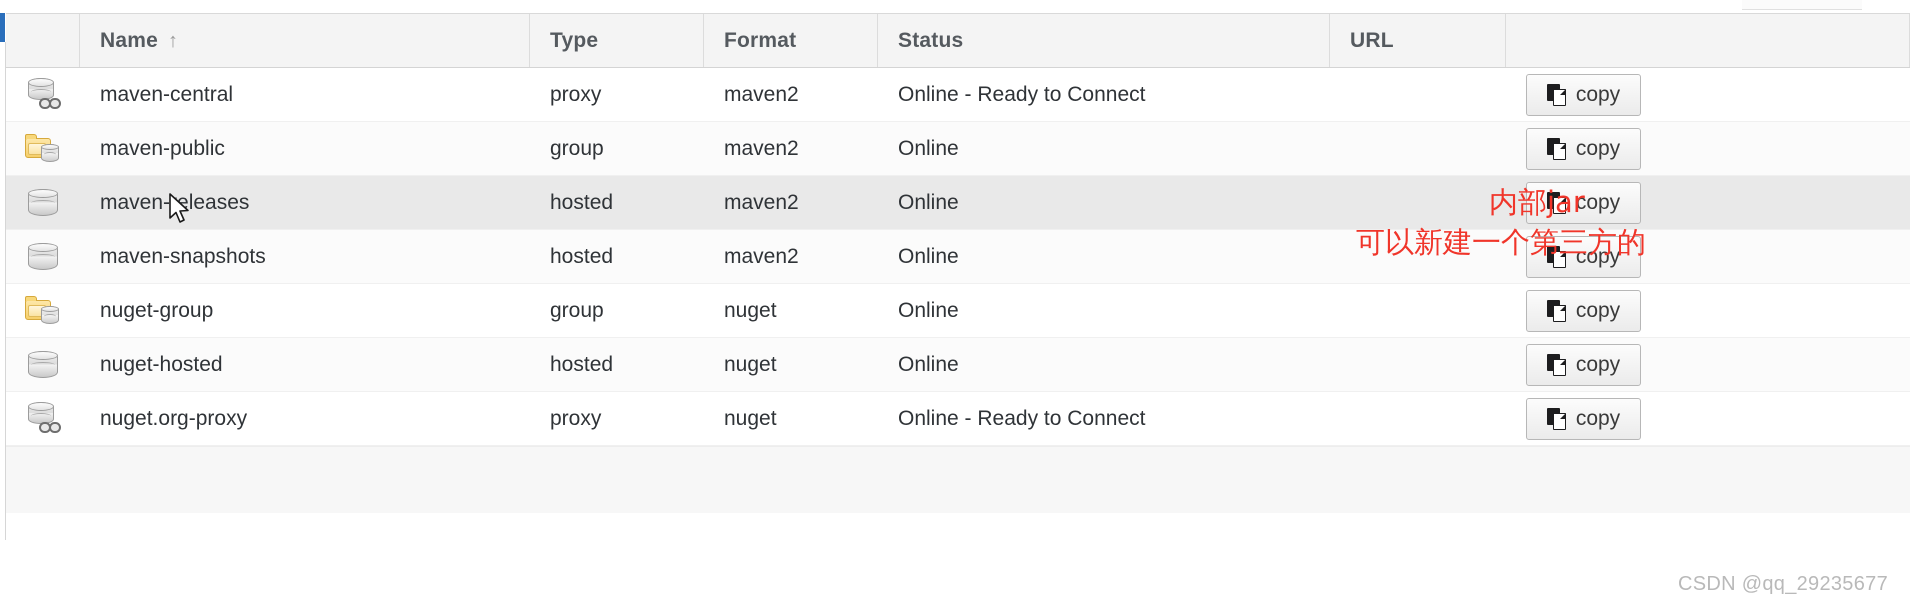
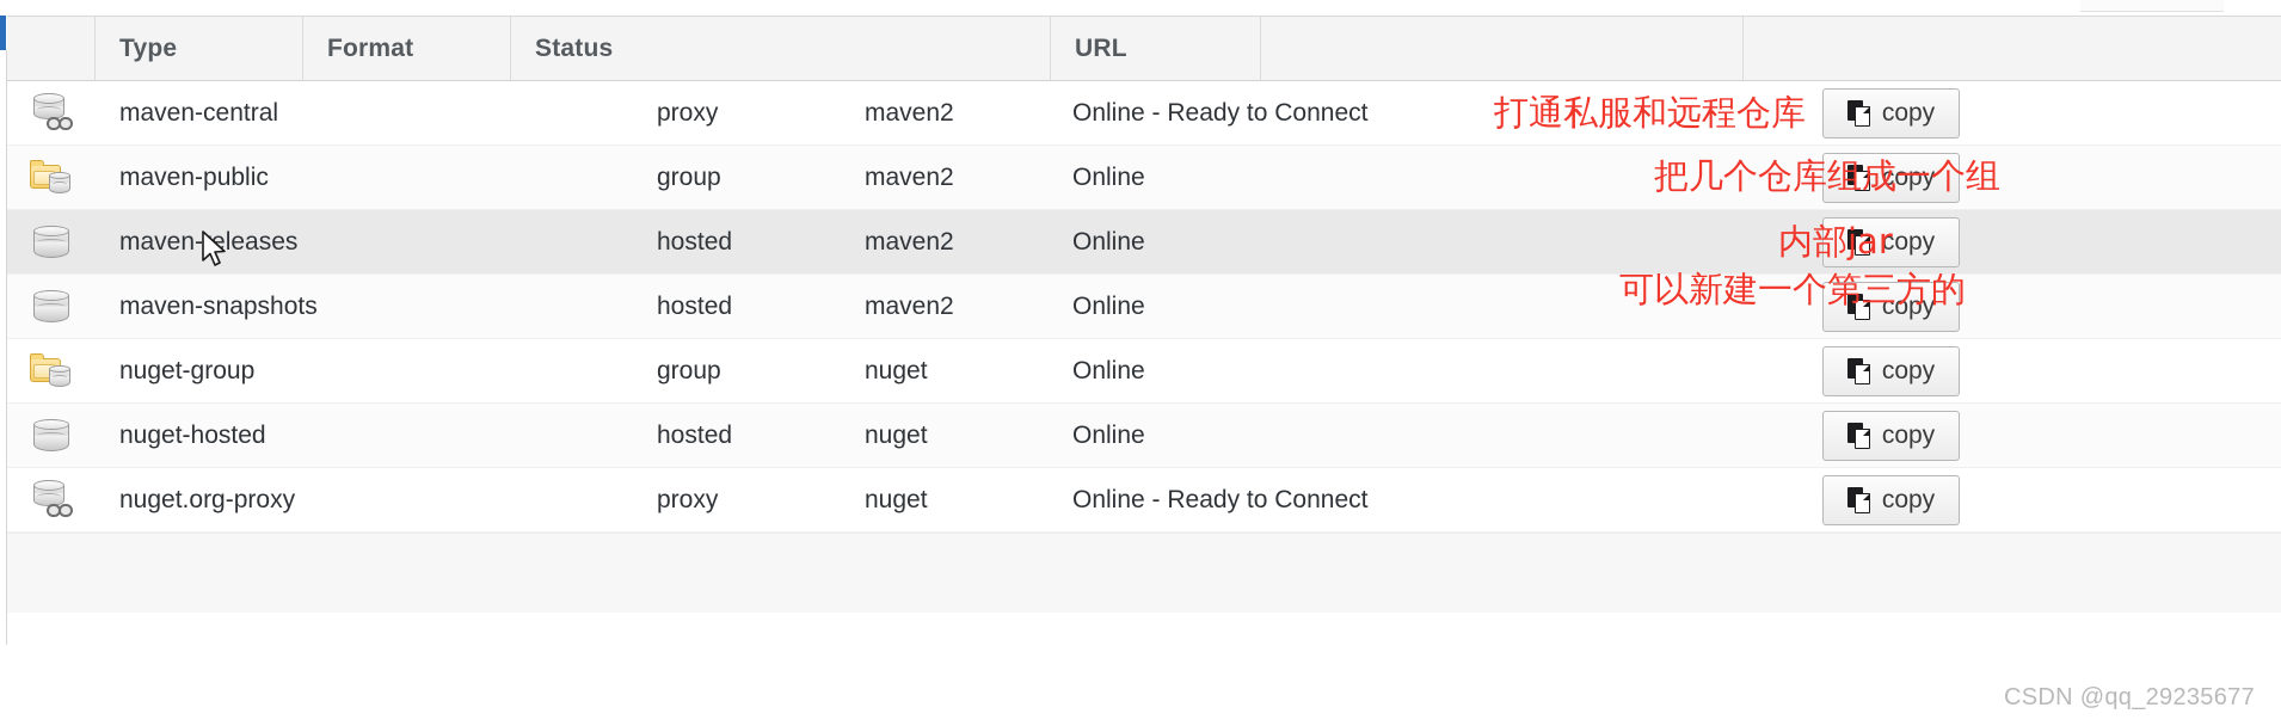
- Name
- ↑
  Type
  Format
  Status
  URL
  maven-central
  proxy
  maven2
  Online - Ready to Connect
  copy
  maven-public
  group
  maven2
  Online
  copy
  maven-eleases
  hosted
  maven2
  Online
  copy
  maven-snapshots
  hosted
  maven2
  Online
  copy
  nuget-group
  group
  nuget
  Online
  copy
  nuget-hosted
  hosted
  nuget
  Online
  copy
  nuget.org-proxy
  proxy
  nuget
  Online - Ready to Connect
  copy
+ 打通私服和远程仓库
+ 把几个仓库组成一个组
  内部jar
  可以新建一个第三方的
  CSDN @qq_29235677
